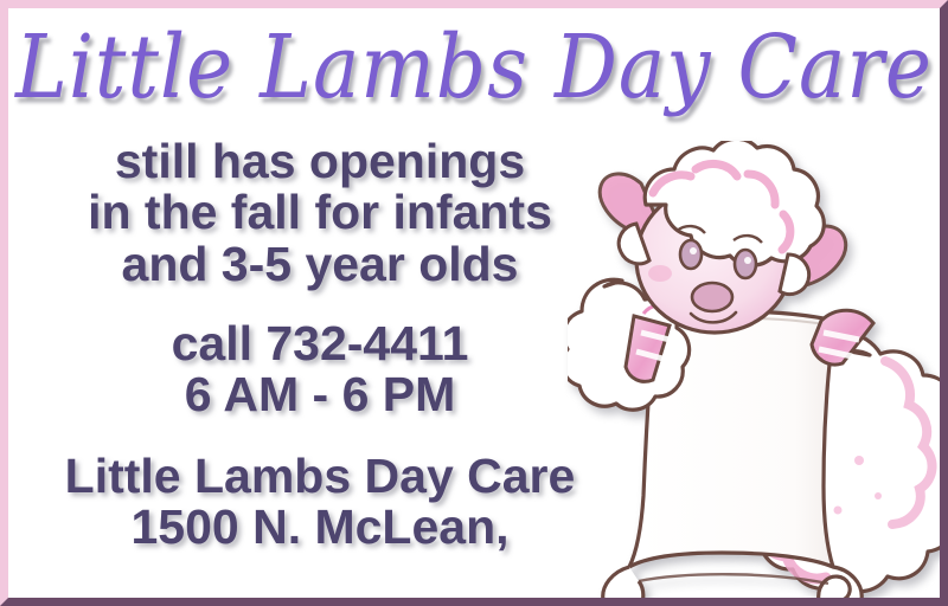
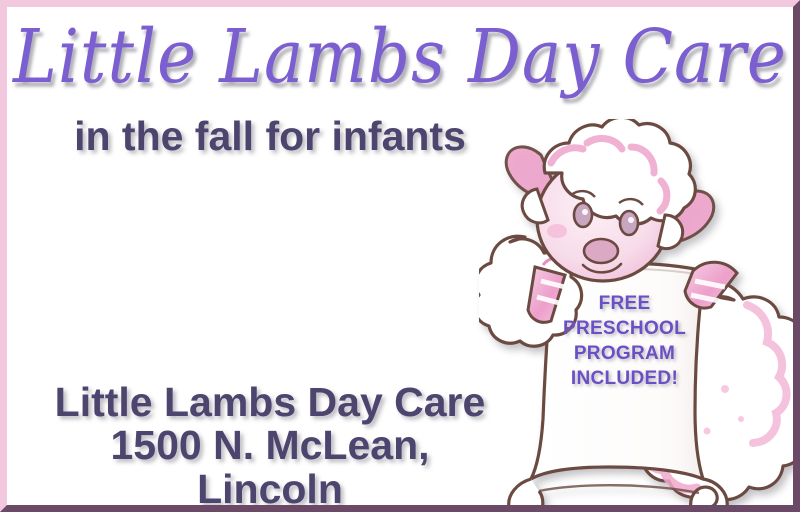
  Little Lambs Day Care
- still has openings
  in the fall for infants
- and 3-5 year olds
- call 732-4411
- 6 AM - 6 PM
  Little Lambs Day Care
  1500 N. McLean,
+ Lincoln
+ FREE
+ PRESCHOOL
+ PROGRAM
+ INCLUDED!
